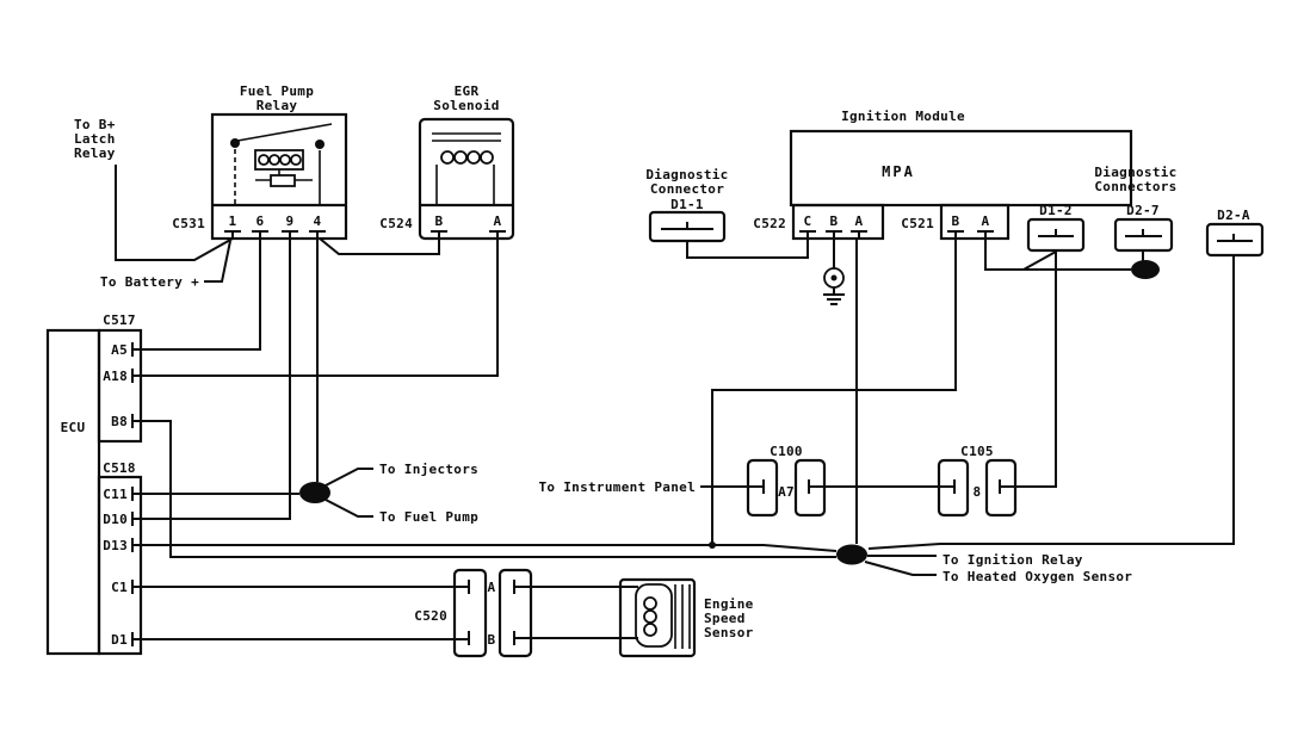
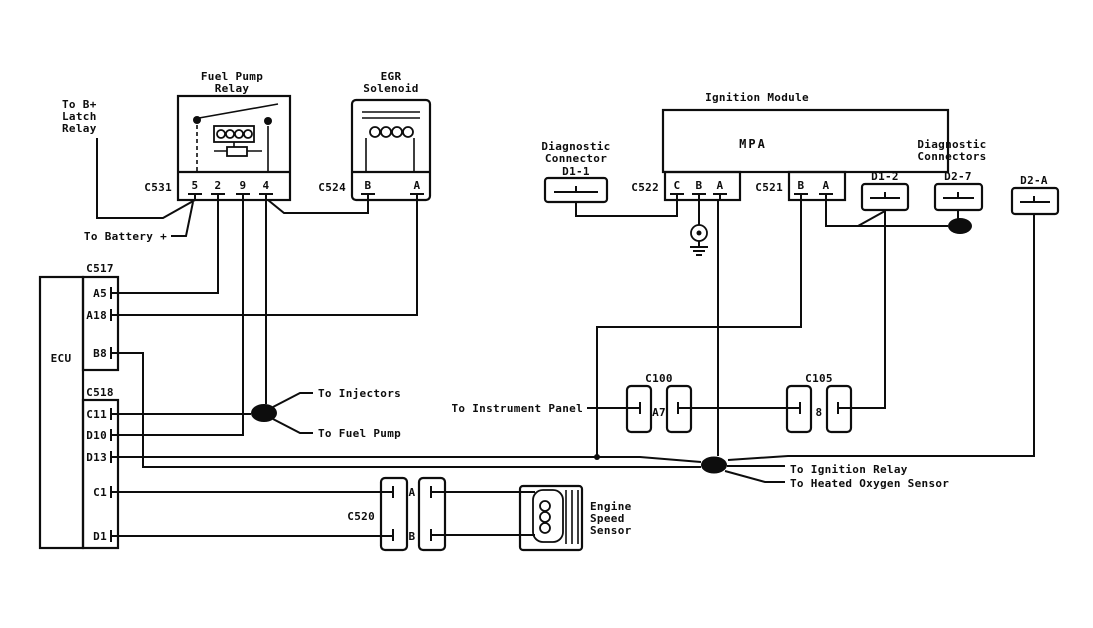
  ECU
  C517
  C518
  A5
  A18
  B8
  C11
  D10
  D13
  C1
  D1
  Fuel Pump
  Relay
  C531
- 1
+ 5
- 6
+ 2
  9
  4
  EGR
  Solenoid
  C524
  B
  A
  Ignition Module
  MPA
  C522
  C
  B
  A
  C521
  B
  A
  Diagnostic
  Connector
  D1-1
  Diagnostic
  Connectors
  D1-2
  D2-7
  D2-A
  C100
  A7
  C105
  8
  C520
  A
  B
  Engine
  Speed
  Sensor
  To B+
  Latch
  Relay
  To Battery +
  To Injectors
  To Fuel Pump
  To Instrument Panel
  To Ignition Relay
  To Heated Oxygen Sensor
